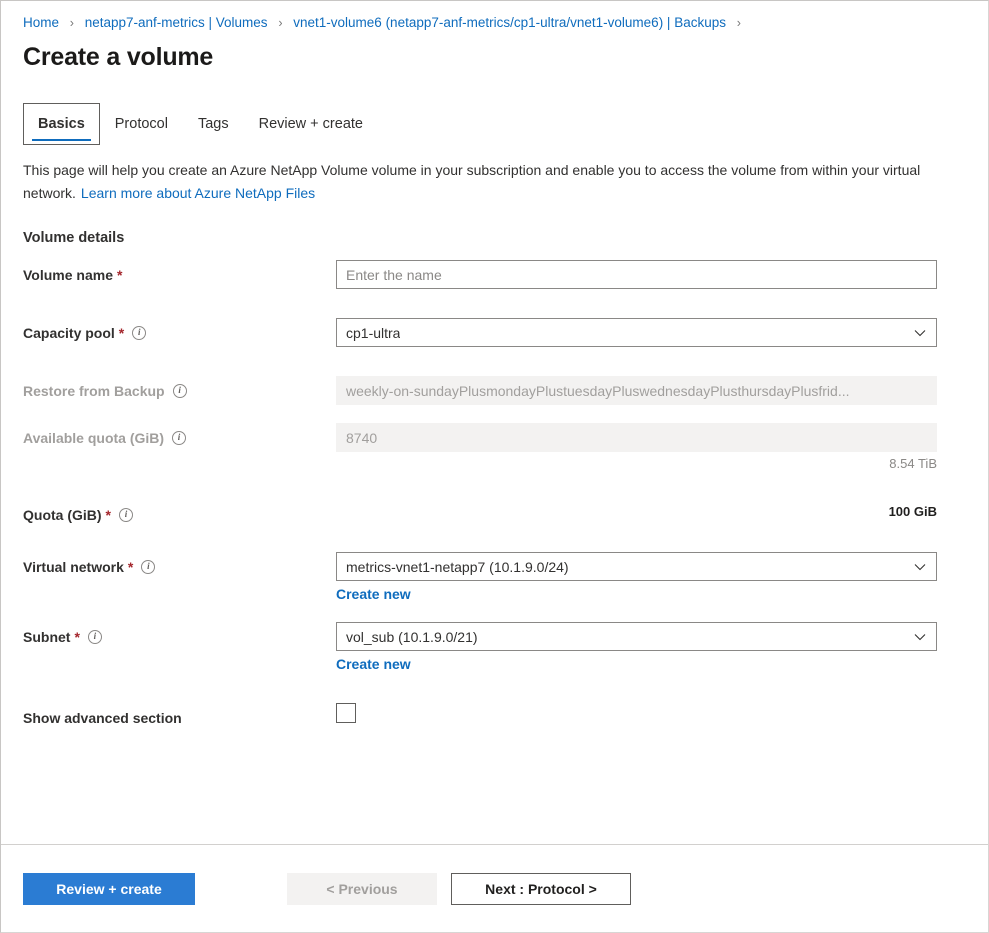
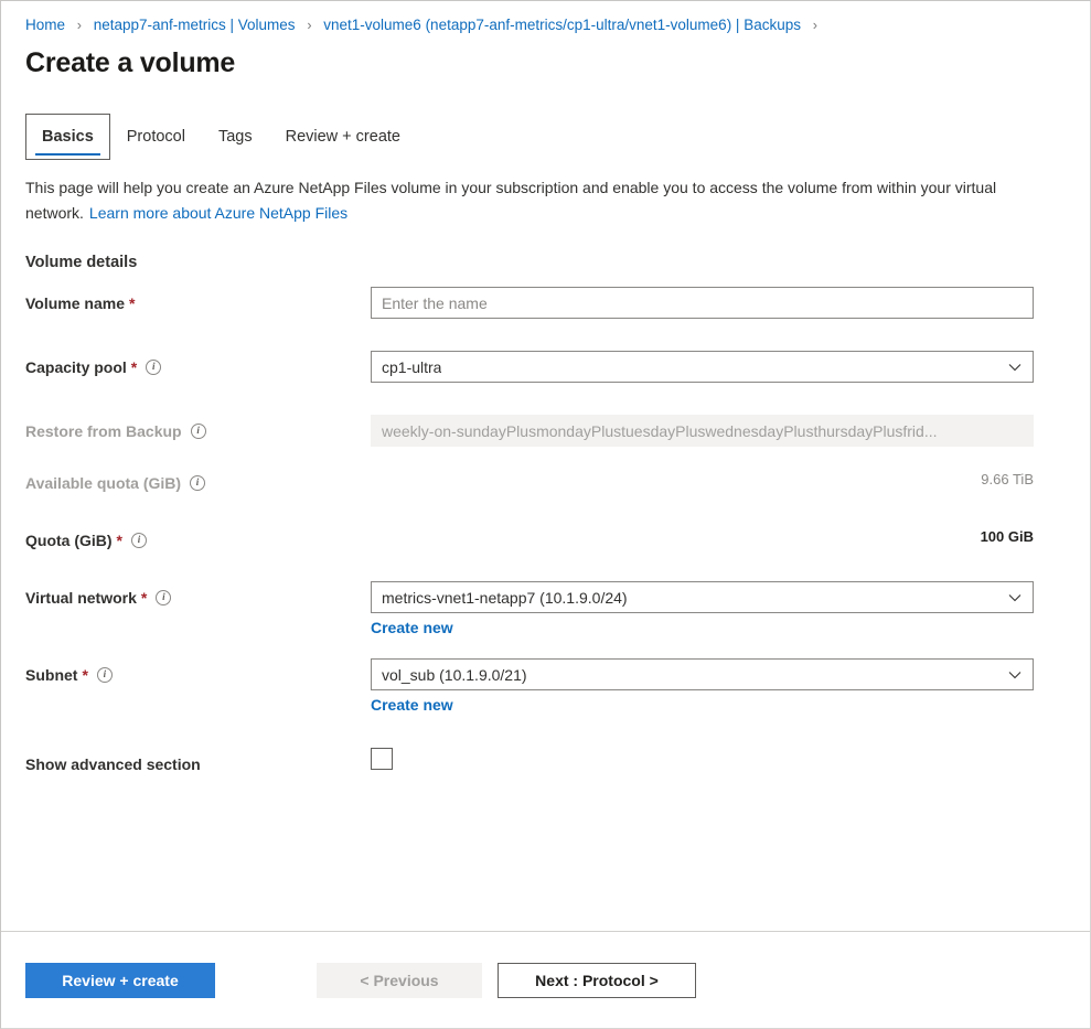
  Home › netapp7-anf-metrics | Volumes › vnet1-volume6 (netapp7-anf-metrics/cp1-ultra/vnet1-volume6) | Backups ›
  Create a volume
  Basics
  Protocol
  Tags
  Review + create
- This page will help you create an Azure NetApp Volume volume in your subscription and enable you to access the volume from within your virtual network. Learn more about Azure NetApp Files
+ This page will help you create an Azure NetApp Files volume in your subscription and enable you to access the volume from within your virtual network. Learn more about Azure NetApp Files
  Volume details
  Volume name
  *
  Enter the name
  Capacity pool
  *
  i
  cp1-ultra
  Restore from Backup
  i
  weekly-on-sundayPlusmondayPlustuesdayPluswednesdayPlusthursdayPlusfrid...
  Available quota (GiB)
  i
- 8740
- 8.54 TiB
+ 9.66 TiB
  Quota (GiB)
  *
  i
  100 GiB
  Virtual network
  *
  i
  metrics-vnet1-netapp7 (10.1.9.0/24)
  Create new
  Subnet
  *
  i
  vol_sub (10.1.9.0/21)
  Create new
  Show advanced section
  Review + create
  < Previous
  Next : Protocol >
